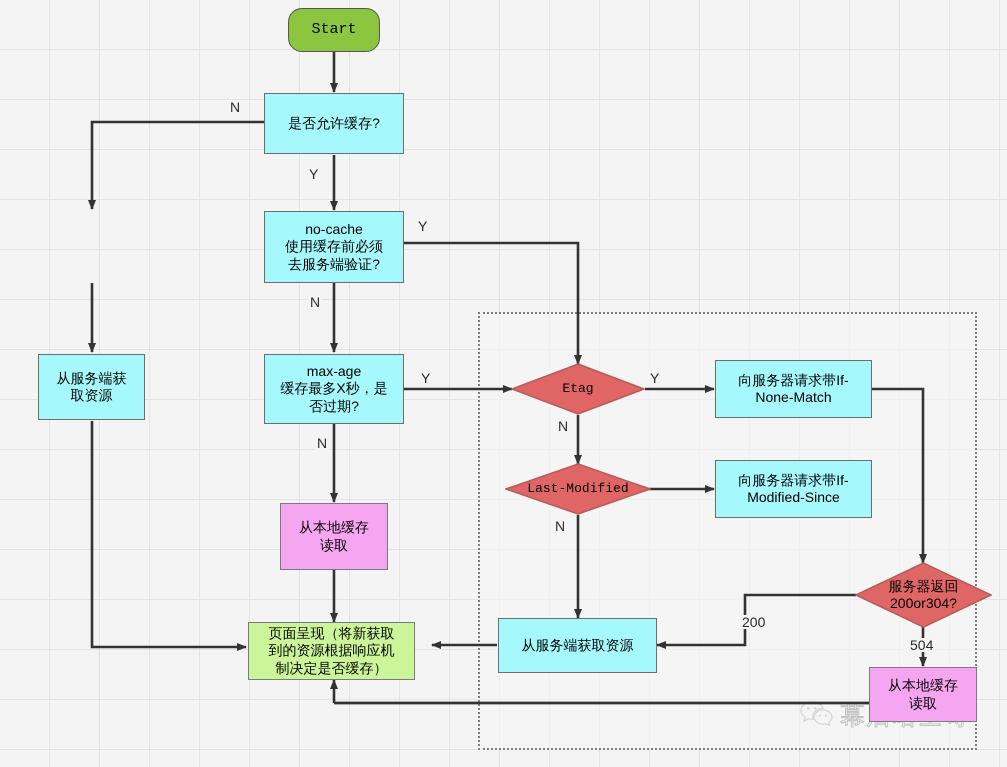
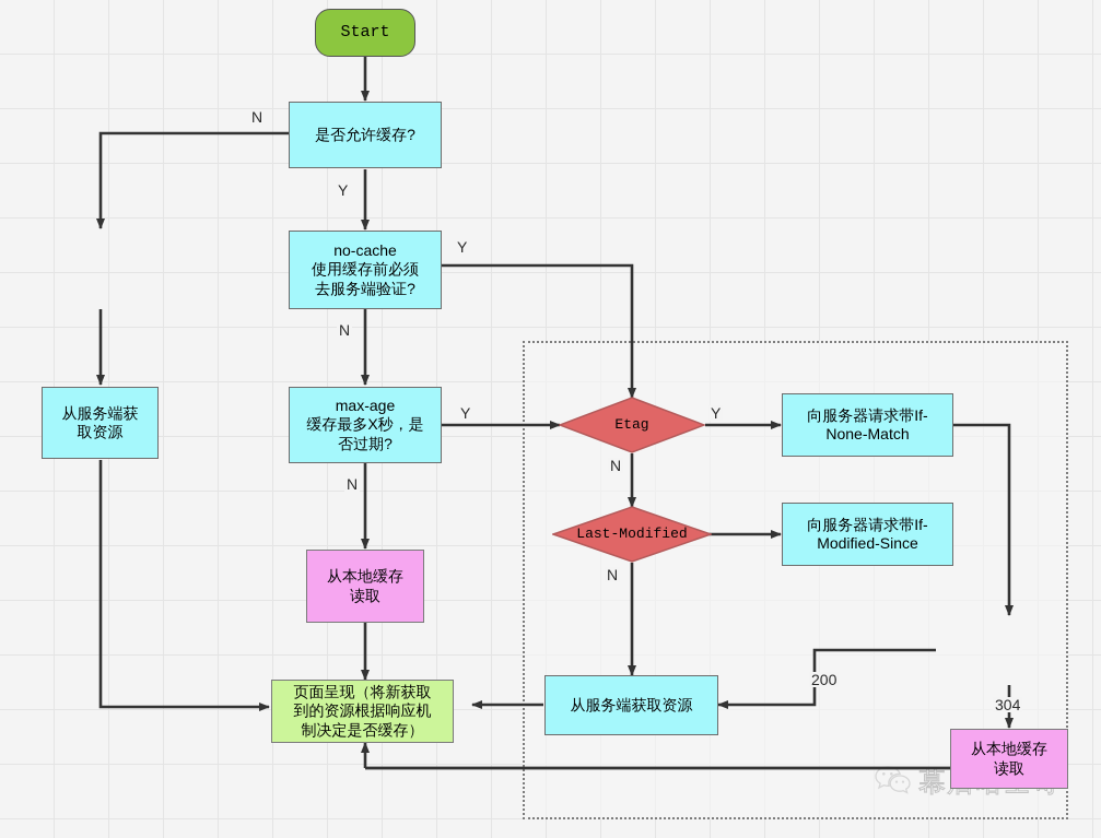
  Start
  是否允许缓存?
  从服务端获
  取资源
  no-cache
  使用缓存前必须
  去服务端验证?
  max-age
  缓存最多X秒，是
  否过期?
  从本地缓存
  读取
  页面呈现（将新获取
  到的资源根据响应机
  制决定是否缓存）
  Etag
  Last-Modified
  向服务器请求带If-
  None-Match
  向服务器请求带If-
  Modified-Since
- 服务器返回
- 200or304?
  从服务端获取资源
  从本地缓存
  读取
  N
  Y
  Y
  N
  Y
  N
  Y
  N
  N
  200
- 504
+ 304
